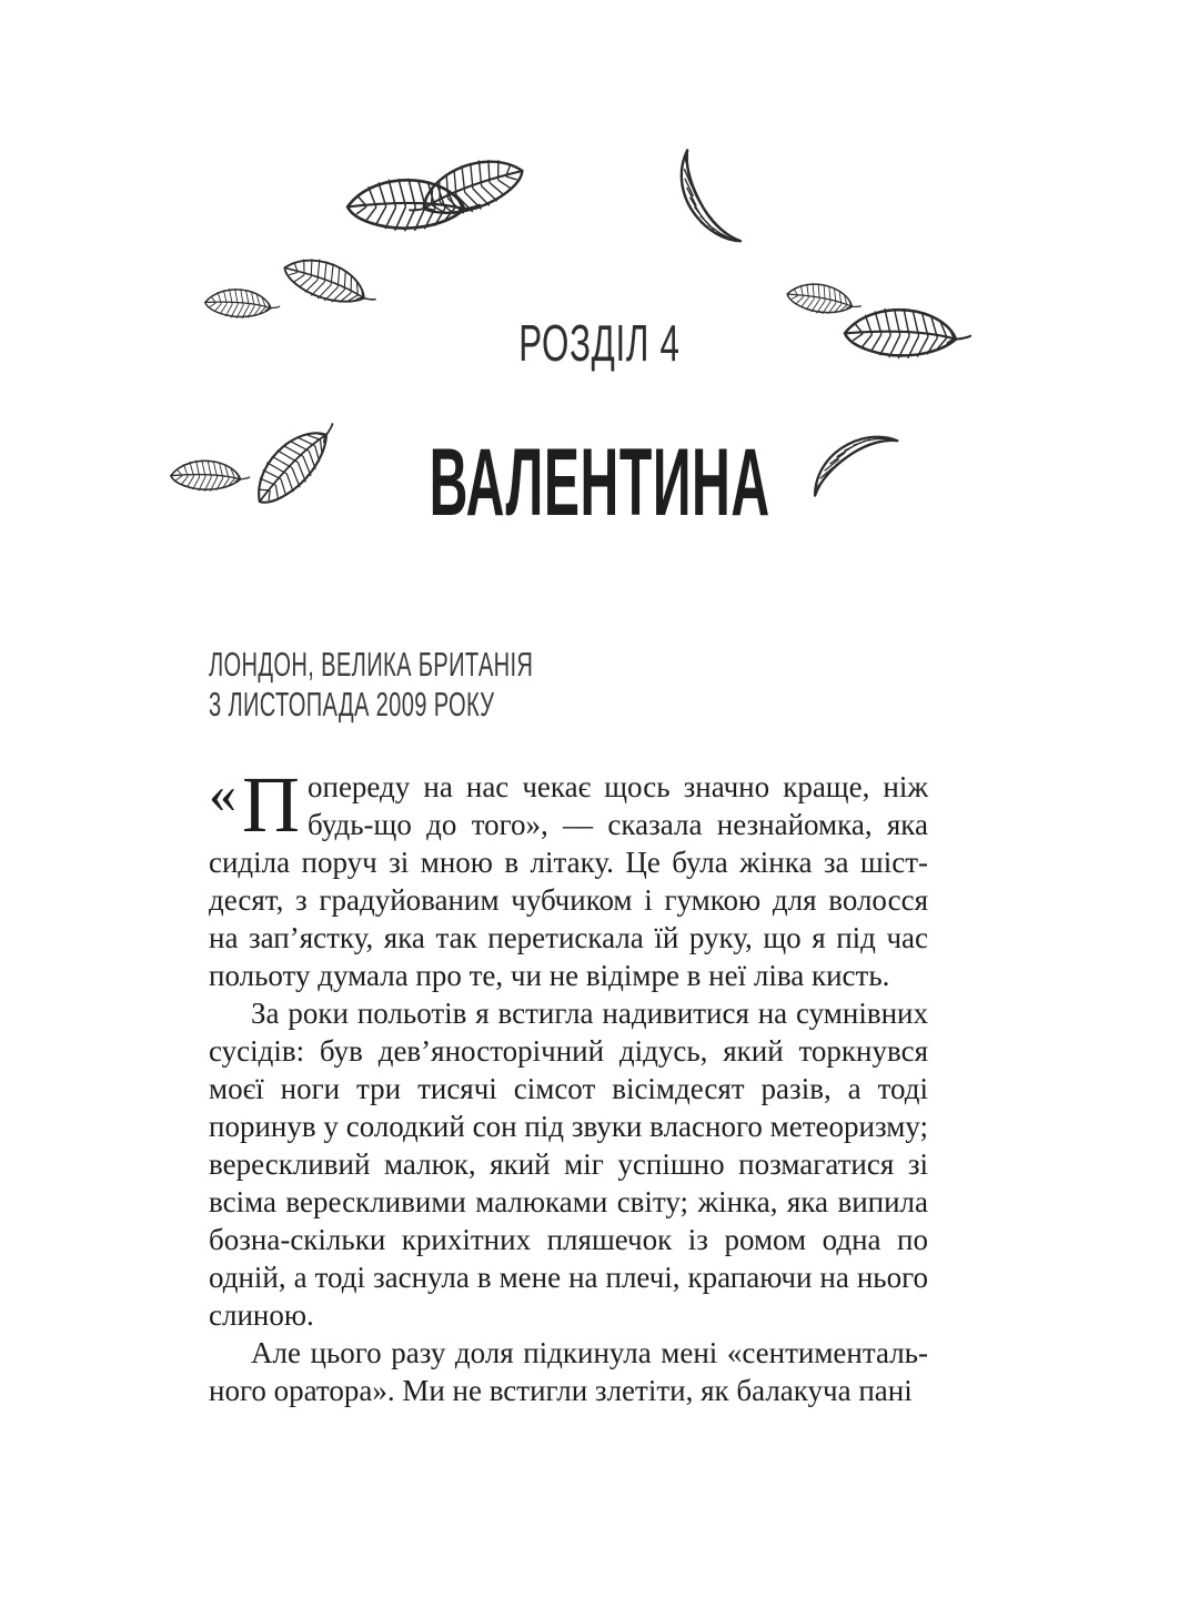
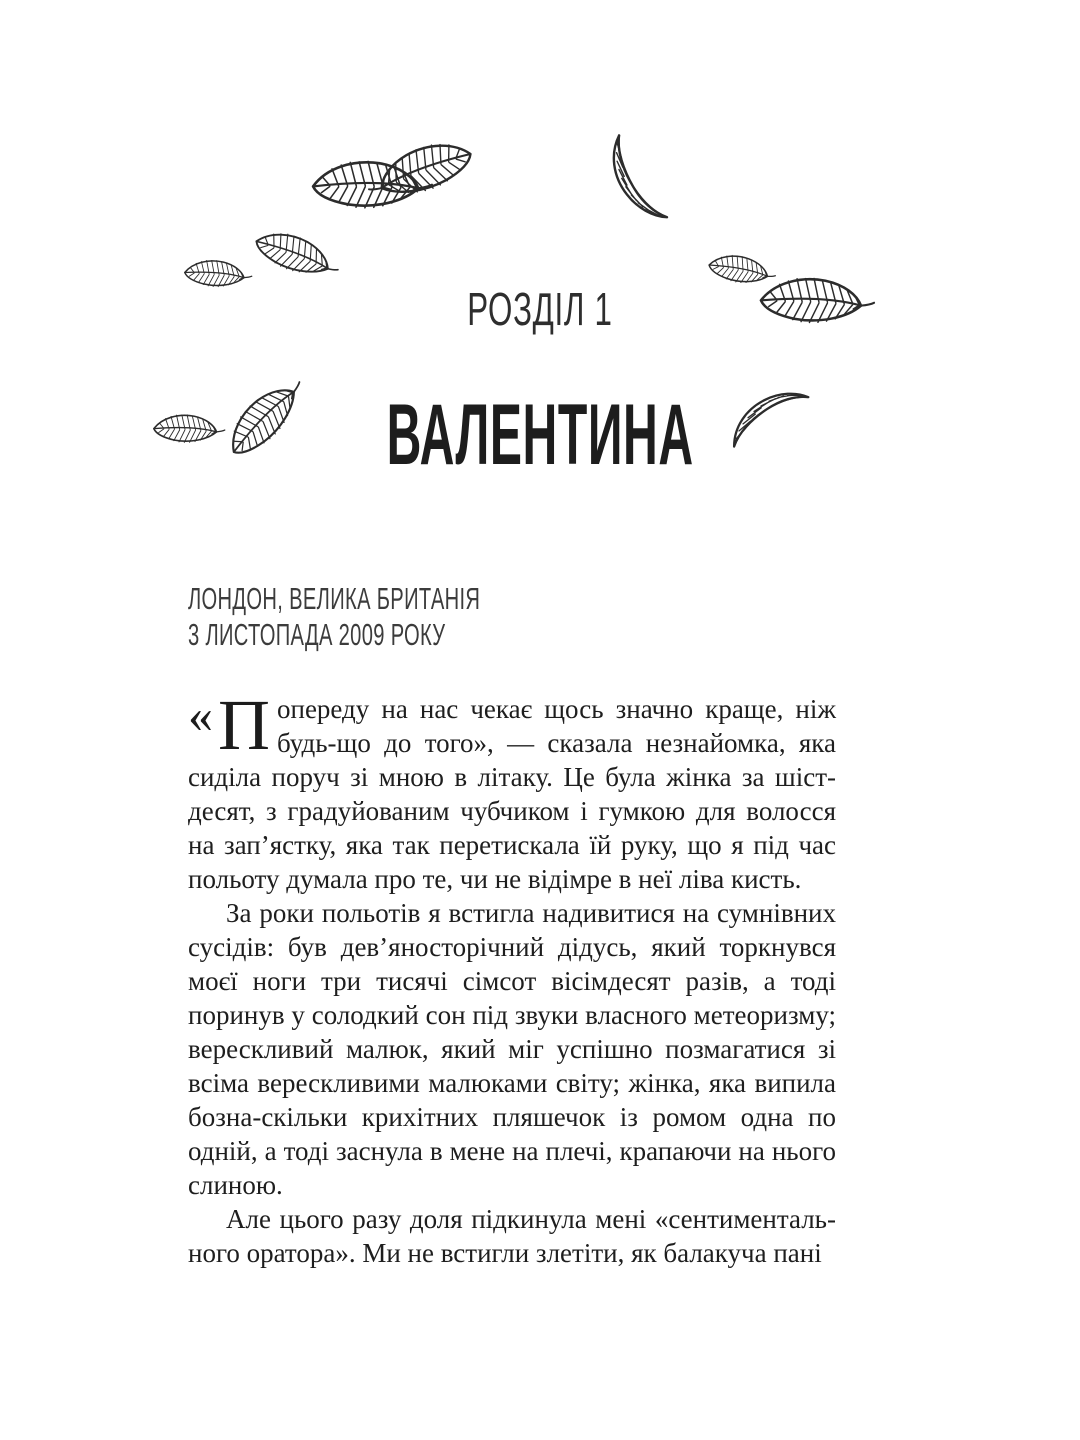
- РОЗДІЛ 4
+ РОЗДІЛ 1
  ВАЛЕНТИНА
  ЛОНДОН, ВЕЛИКА БРИТАНІЯ
  3 ЛИСТОПАДА 2009 РОКУ
  «
  П
  опереду на нас чекає щось значно краще, ніж будь-що до того», — сказала незнайомка, яка сиділа поруч зі мною в літаку. Це була жінка за шіст­есят, з градуйованим чубчиком і гумкою для волосся на зап’ястку, яка так перетискала їй руку, що я під час польоту думала про те, чи не відімре в неї ліва кисть.
  За роки польотів я встигла надивитися на сумнівних сусідів: був дев’яносторічний дідусь, який торкнувся моєї ноги три тисячі сімсот вісімдесят разів, а тоді поринув у солодкий сон під звуки власного метеориз­му; верескливий малюк, який міг успішно позмагати­ся зі всіма верескливими малюками світу; жінка, яка випила бозна-скільки крихітних пляшечок із ромом одна по одній, а тоді заснула в мене на плечі, крапаючи на нього слиною.
  Але цього разу доля підкинула мені «сентименталь­ного оратора». Ми не встигли злетіти, як балакуча пані
